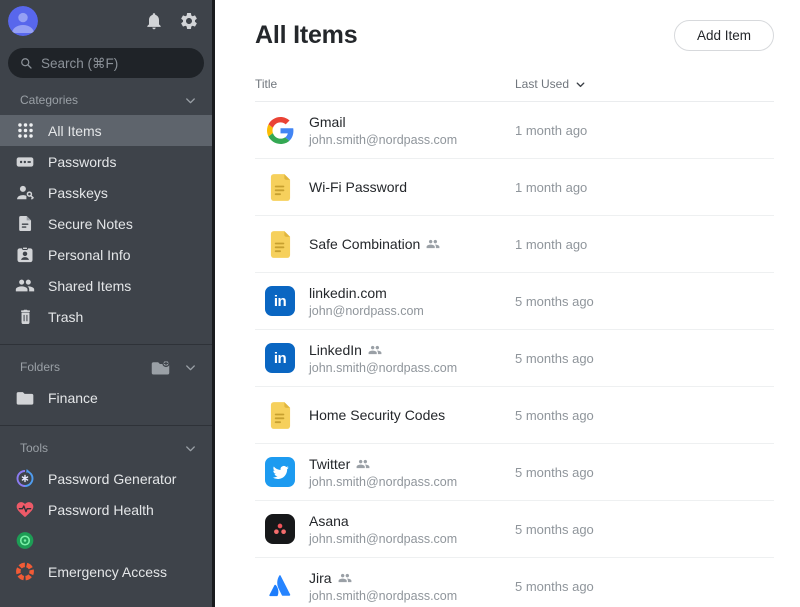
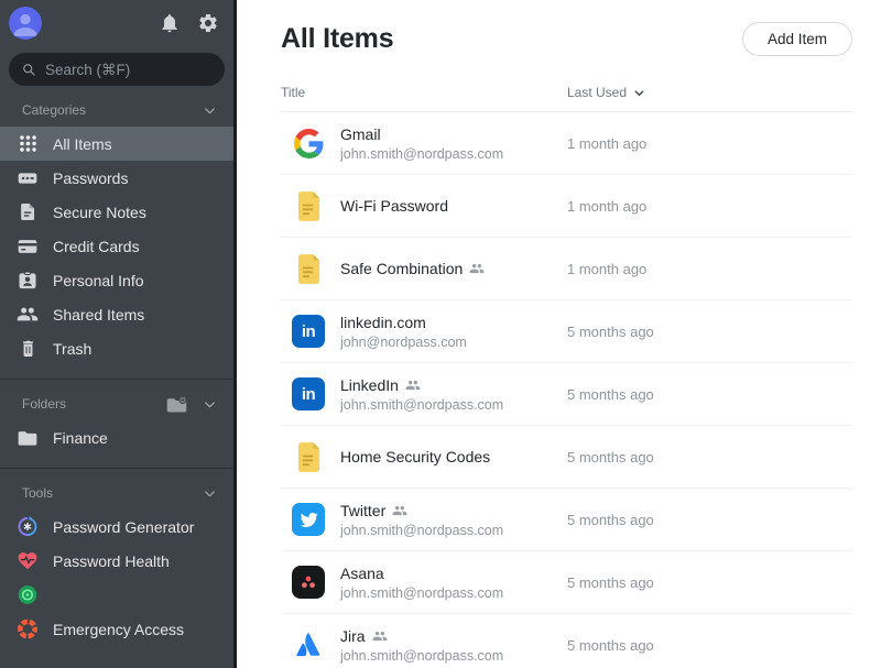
  Search (⌘F)
  Categories
  All Items
  Passwords
- Passkeys
  Secure Notes
+ Credit Cards
  Personal Info
  Shared Items
  Trash
  Folders
  Finance
  Tools
  Password Generator
  Password Health
  Emergency Access
  All Items
  Add Item
  Title
  Last Used
  Gmail
  john.smith@nordpass.com
  1 month ago
  Wi-Fi Password
  1 month ago
  Safe Combination
  1 month ago
  in
  linkedin.com
  john@nordpass.com
  5 months ago
  in
  LinkedIn
  john.smith@nordpass.com
  5 months ago
  Home Security Codes
  5 months ago
  Twitter
  john.smith@nordpass.com
  5 months ago
  Asana
  john.smith@nordpass.com
  5 months ago
  Jira
  john.smith@nordpass.com
  5 months ago
